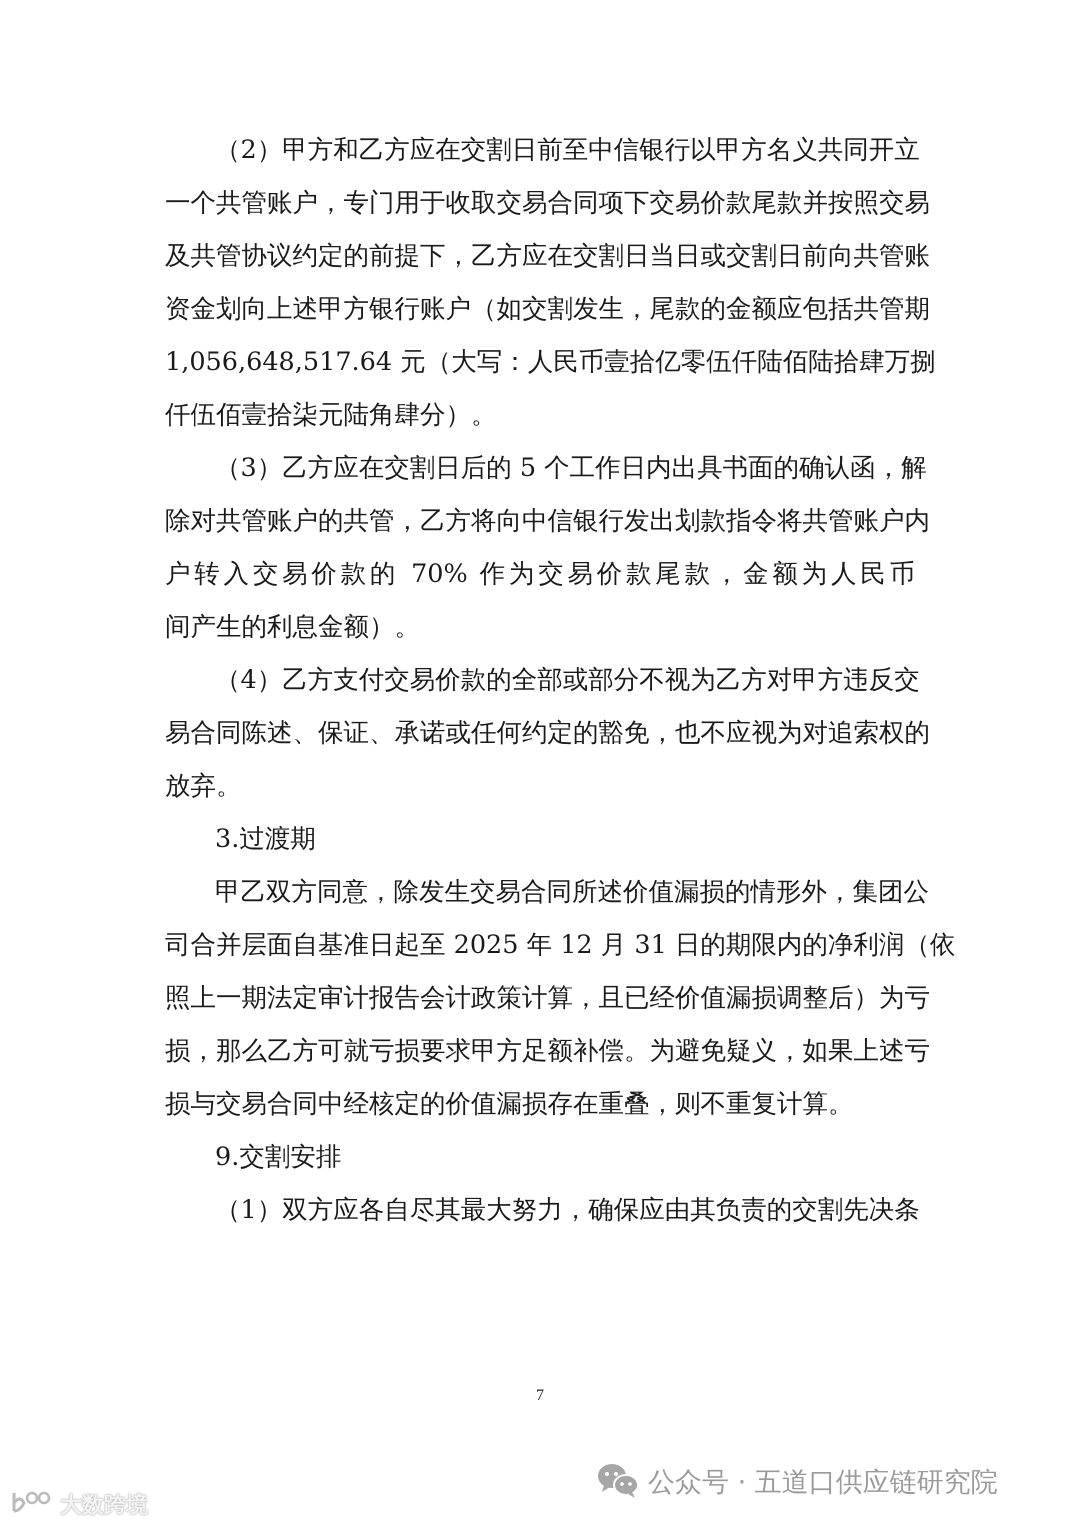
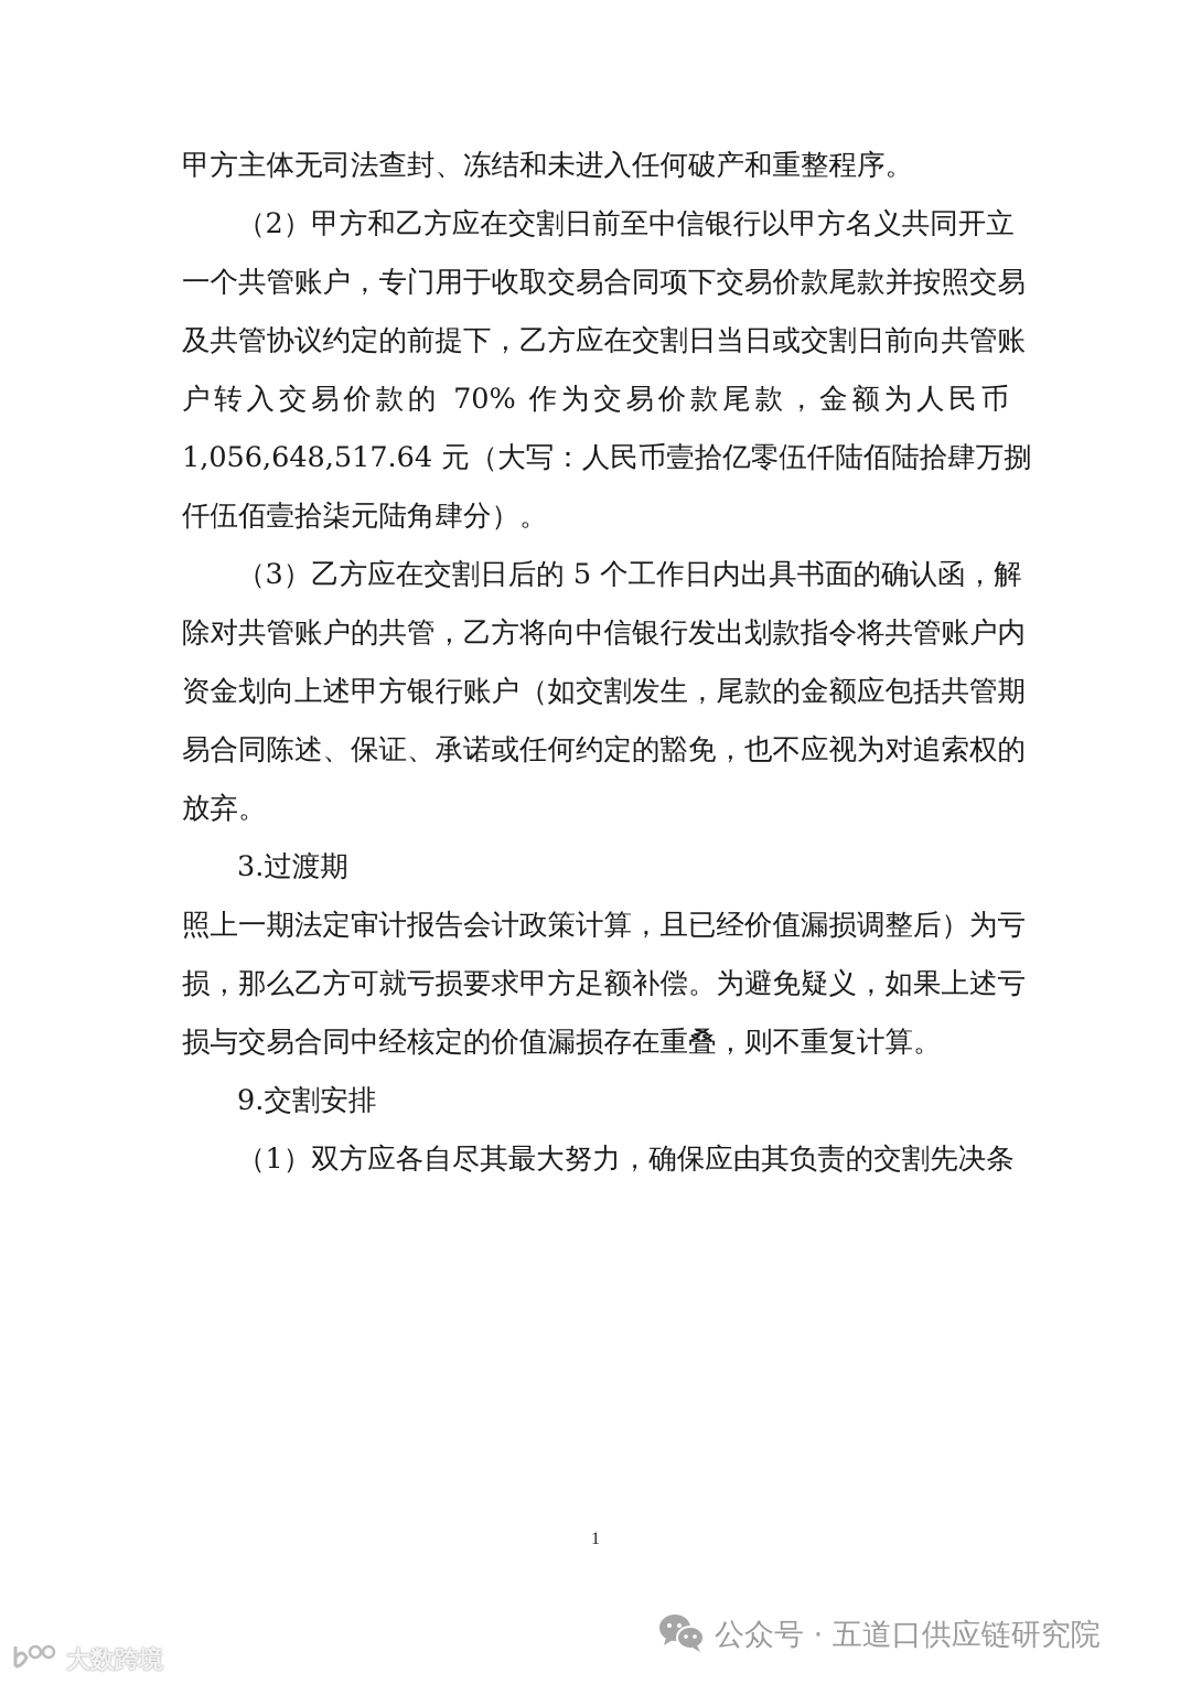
+ 甲方主体无司法查封、冻结和未进入任何破产和重整程序。
  （2）甲方和乙方应在交割日前至中信银行以甲方名义共同开立
  一个共管账户，专门用于收取交易合同项下交易价款尾款并按照交易
  及共管协议约定的前提下，乙方应在交割日当日或交割日前向共管账
- 资金划向上述甲方银行账户（如交割发生，尾款的金额应包括共管期
+ 户转入交易价款的 70% 作为交易价款尾款，金额为人民币
  1,056,648,517.64 元（大写：人民币壹拾亿零伍仟陆佰陆拾肆万捌
  仟伍佰壹拾柒元陆角肆分）。
  （3）乙方应在交割日后的 5 个工作日内出具书面的确认函，解
  除对共管账户的共管，乙方将向中信银行发出划款指令将共管账户内
- 户转入交易价款的 70% 作为交易价款尾款，金额为人民币
+ 资金划向上述甲方银行账户（如交割发生，尾款的金额应包括共管期
- 间产生的利息金额）。
- （4）乙方支付交易价款的全部或部分不视为乙方对甲方违反交
  易合同陈述、保证、承诺或任何约定的豁免，也不应视为对追索权的
  放弃。
  3.过渡期
- 甲乙双方同意，除发生交易合同所述价值漏损的情形外，集团公
- 司合并层面自基准日起至 2025 年 12 月 31 日的期限内的净利润（依
  照上一期法定审计报告会计政策计算，且已经价值漏损调整后）为亏
  损，那么乙方可就亏损要求甲方足额补偿。为避免疑义，如果上述亏
  损与交易合同中经核定的价值漏损存在重叠，则不重复计算。
  9.交割安排
  （1）双方应各自尽其最大努力，确保应由其负责的交割先决条
- 7
+ 1
  公众号 · 五道口供应链研究院
  大数跨境
